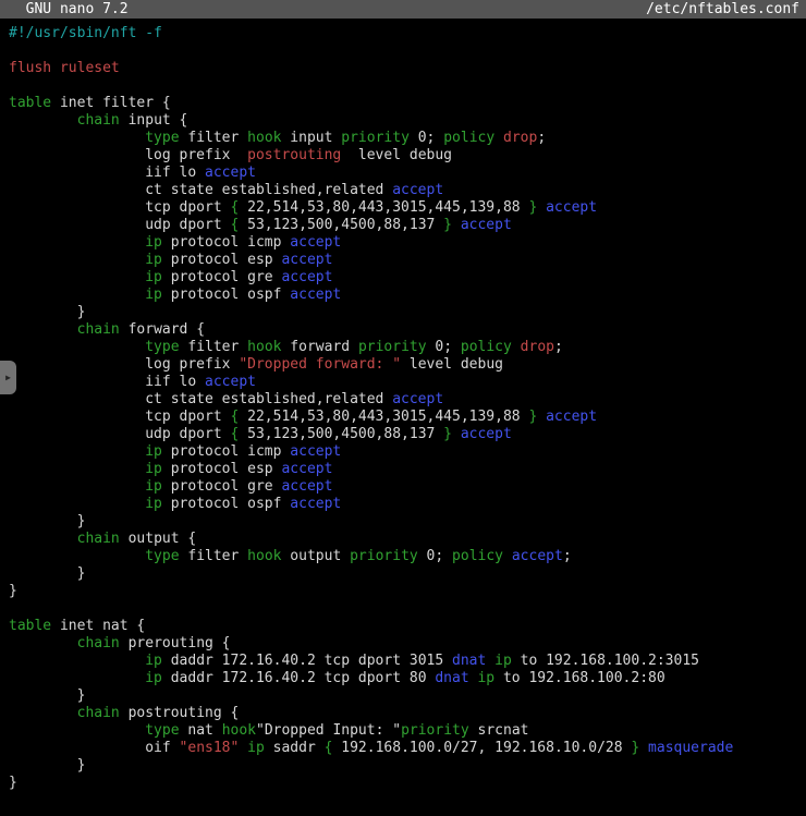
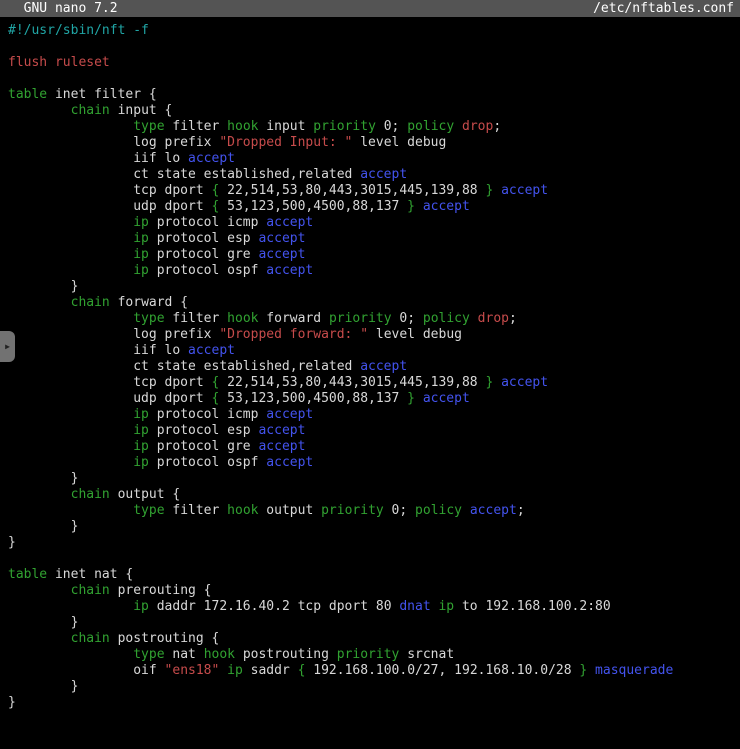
  GNU nano 7.2
  /etc/nftables.conf
  #!/usr/sbin/nft -f
  flush ruleset
  table inet filter {
  chain input {
  type filter hook input priority 0; policy drop;
- log prefix postrouting level debug
+ log prefix "Dropped Input: " level debug
  iif lo accept
  ct state established,related accept
  tcp dport { 22,514,53,80,443,3015,445,139,88 } accept
  udp dport { 53,123,500,4500,88,137 } accept
  ip protocol icmp accept
  ip protocol esp accept
  ip protocol gre accept
  ip protocol ospf accept
  }
  chain forward {
  type filter hook forward priority 0; policy drop;
  log prefix "Dropped forward: " level debug
  iif lo accept
  ct state established,related accept
  tcp dport { 22,514,53,80,443,3015,445,139,88 } accept
  udp dport { 53,123,500,4500,88,137 } accept
  ip protocol icmp accept
  ip protocol esp accept
  ip protocol gre accept
  ip protocol ospf accept
  }
  chain output {
  type filter hook output priority 0; policy accept;
  }
  }
  table inet nat {
  chain prerouting {
- ip daddr 172.16.40.2 tcp dport 3015 dnat ip to 192.168.100.2:3015
  ip daddr 172.16.40.2 tcp dport 80 dnat ip to 192.168.100.2:80
  }
  chain postrouting {
- type nat hook"Dropped Input: "priority srcnat
+ type nat hook postrouting priority srcnat
  oif "ens18" ip saddr { 192.168.100.0/27, 192.168.10.0/28 } masquerade
  }
  }
  ▶
